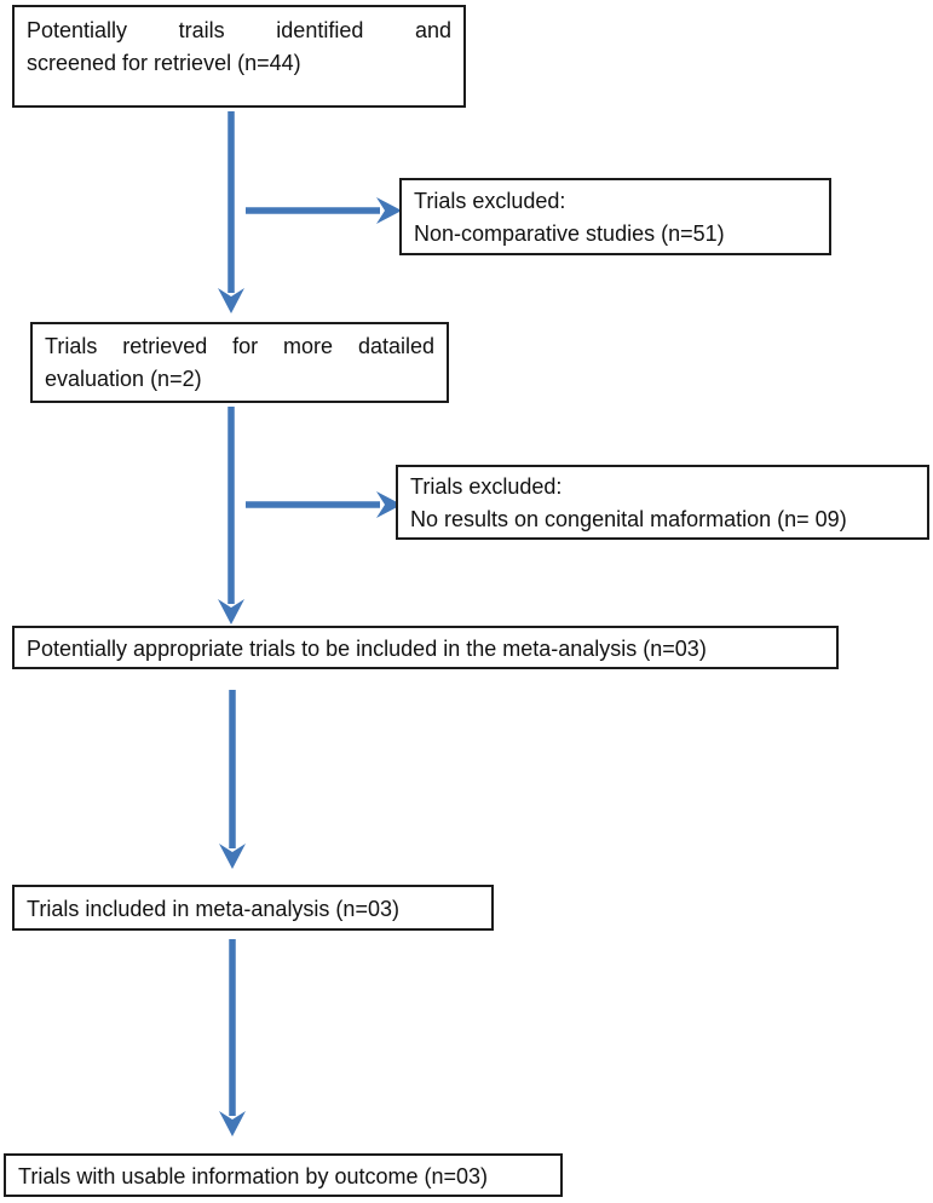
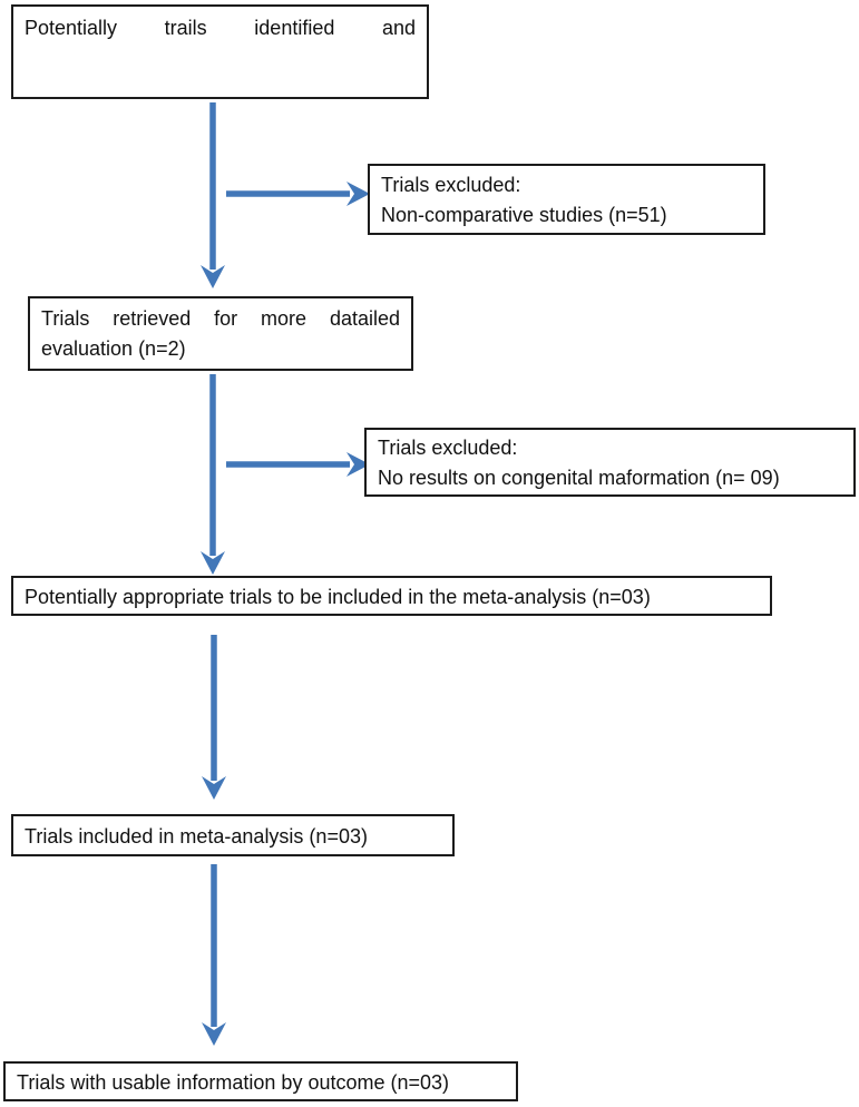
  Potentially trails identified and
- screened for retrievel (n=44)
  Trials excluded:
  Non-comparative studies (n=51)
  Trials retrieved for more datailed
  evaluation (n=2)
  Trials excluded:
  No results on congenital maformation (n= 09)
  Potentially appropriate trials to be included in the meta-analysis (n=03)
  Trials included in meta-analysis (n=03)
  Trials with usable information by outcome (n=03)
